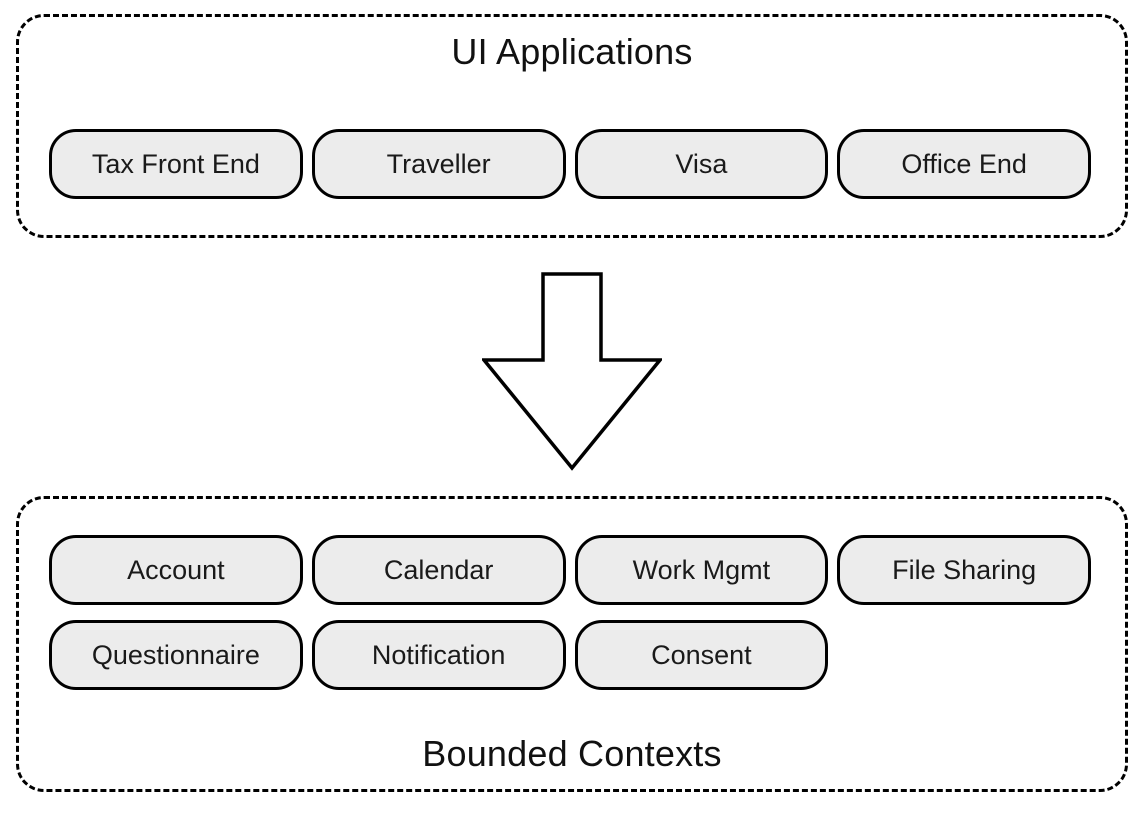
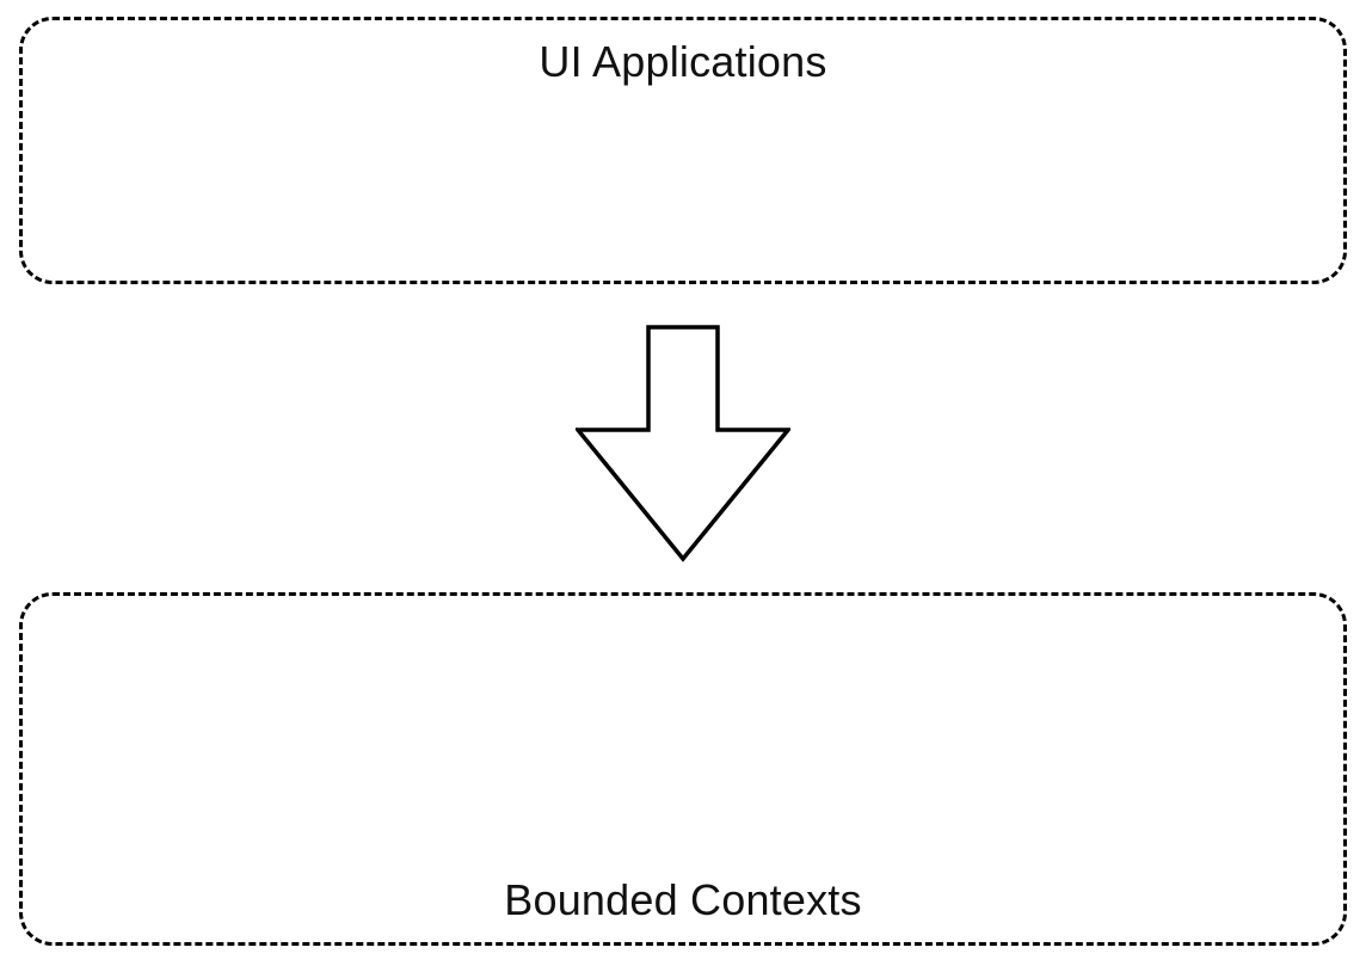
  UI Applications
- Tax Front End
- Traveller
- Visa
- Office End
- Account
- Calendar
- Work Mgmt
- File Sharing
- Questionnaire
- Notification
- Consent
  Bounded Contexts
